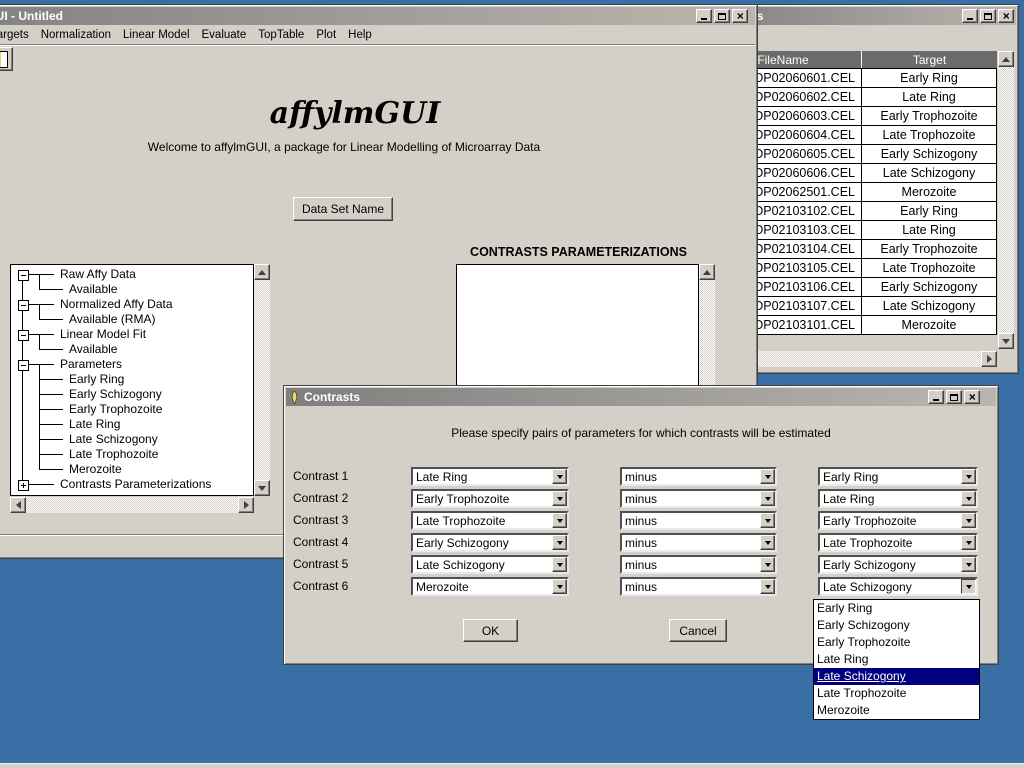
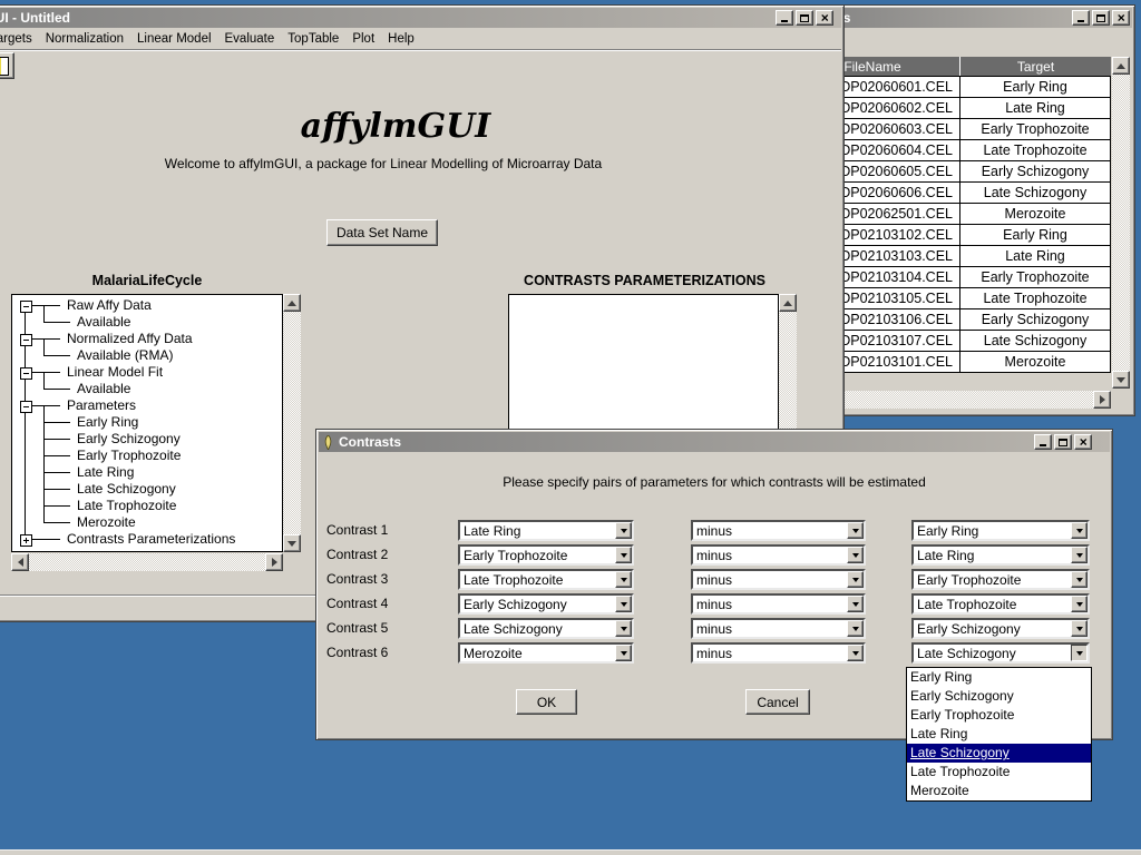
  ×
  FileName
  Target
  DP02060601.CEL
  Early Ring
  DP02060602.CEL
  Late Ring
  DP02060603.CEL
  Early Trophozoite
  DP02060604.CEL
  Late Trophozoite
  DP02060605.CEL
  Early Schizogony
  DP02060606.CEL
  Late Schizogony
  DP02062501.CEL
  Merozoite
  DP02103102.CEL
  Early Ring
  DP02103103.CEL
  Late Ring
  DP02103104.CEL
  Early Trophozoite
  DP02103105.CEL
  Late Trophozoite
  DP02103106.CEL
  Early Schizogony
  DP02103107.CEL
  Late Schizogony
  DP02103101.CEL
  Merozoite
  ×
  rgets
  Normalization
  Linear Model
  Evaluate
  TopTable
  Plot
  Help
  affylmGUI
  Welcome to affylmGUI, a package for Linear Modelling of Microarray Data
  Data Set Name
+ MalariaLifeCycle
  Raw Affy Data
  Available
  Normalized Affy Data
  Available (RMA)
  Linear Model Fit
  Available
  Parameters
  Early Ring
  Early Schizogony
  Early Trophozoite
  Late Ring
  Late Schizogony
  Late Trophozoite
  Merozoite
  Contrasts Parameterizations
  CONTRASTS PARAMETERIZATIONS
  Contrasts
  ×
  Please specify pairs of parameters for which contrasts will be estimated
  Contrast 1
  Late Ring
  minus
  Early Ring
  Contrast 2
  Early Trophozoite
  minus
  Late Ring
  Contrast 3
  Late Trophozoite
  minus
  Early Trophozoite
  Contrast 4
  Early Schizogony
  minus
  Late Trophozoite
  Contrast 5
  Late Schizogony
  minus
  Early Schizogony
  Contrast 6
  Merozoite
  minus
  Late Schizogony
  OK
  Cancel
  Early Ring
  Early Schizogony
  Early Trophozoite
  Late Ring
  Late Schizogony
  Late Trophozoite
  Merozoite
